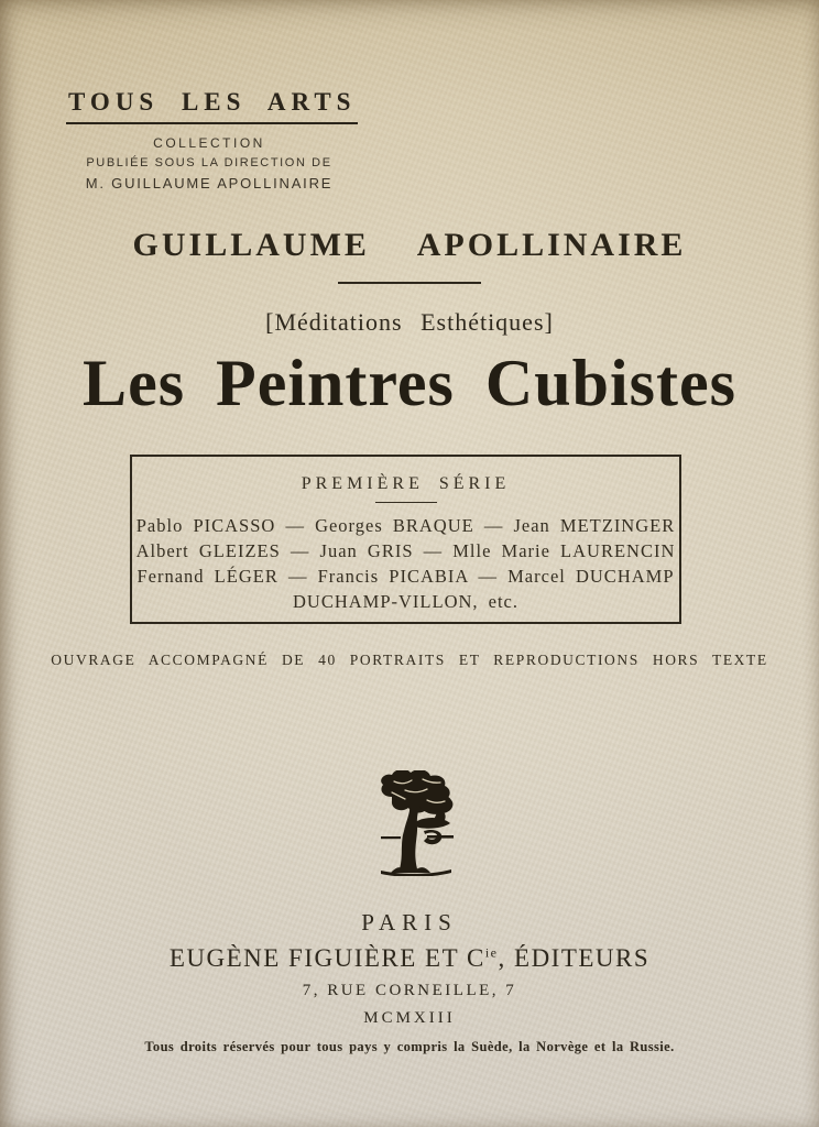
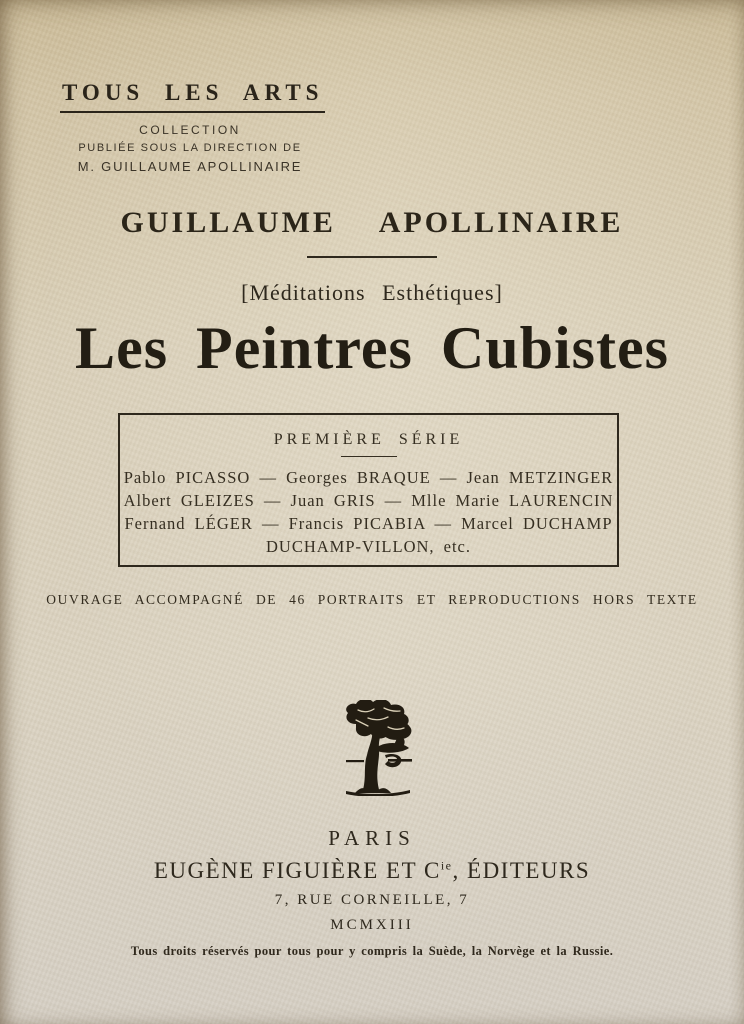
  TOUS LES ARTS
  COLLECTION
  PUBLIÉE SOUS LA DIRECTION DE
  M. GUILLAUME APOLLINAIRE
  GUILLAUME APOLLINAIRE
  [Méditations Esthétiques]
  Les Peintres Cubistes
  PREMIÈRE SÉRIE
  Pablo PICASSO — Georges BRAQUE — Jean METZINGER
  Albert GLEIZES — Juan GRIS — Mlle Marie LAURENCIN
  Fernand LÉGER — Francis PICABIA — Marcel DUCHAMP
  DUCHAMP-VILLON, etc.
- OUVRAGE ACCOMPAGNÉ DE 40 PORTRAITS ET REPRODUCTIONS HORS TEXTE
+ OUVRAGE ACCOMPAGNÉ DE 46 PORTRAITS ET REPRODUCTIONS HORS TEXTE
  PARIS
  EUGÈNE FIGUIÈRE ET Cie, ÉDITEURS
  7, RUE CORNEILLE, 7
  MCMXIII
- Tous droits réservés pour tous pays y compris la Suède, la Norvège et la Russie.
+ Tous droits réservés pour tous pour y compris la Suède, la Norvège et la Russie.
